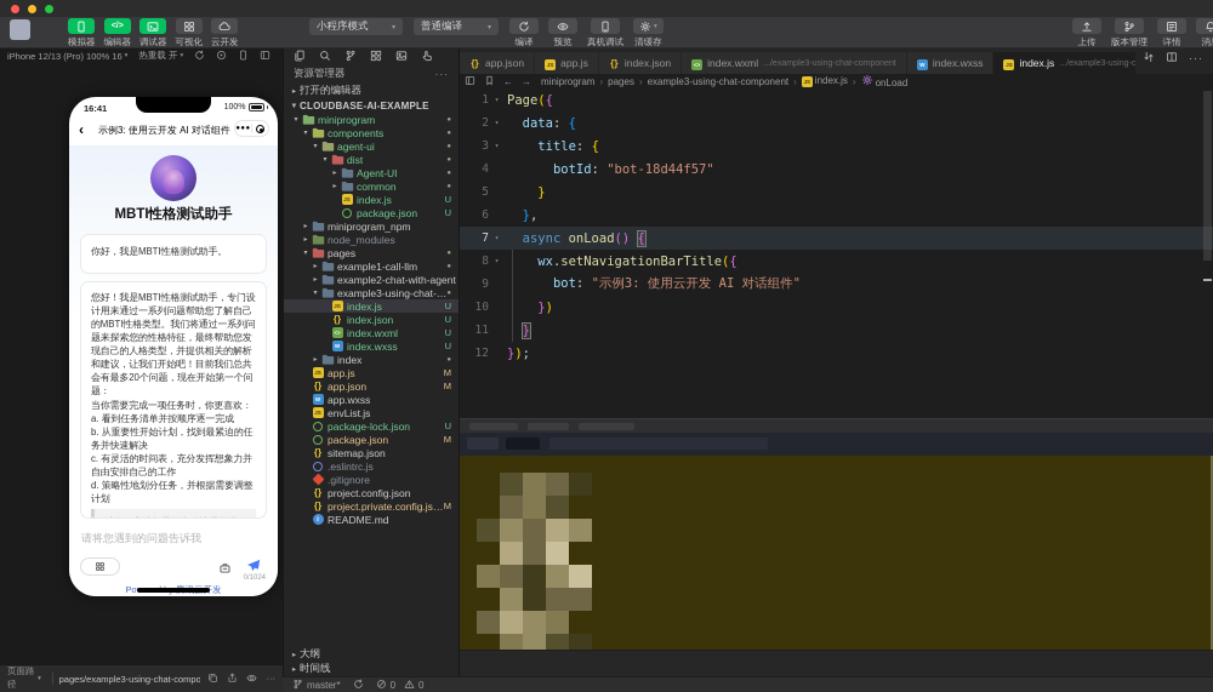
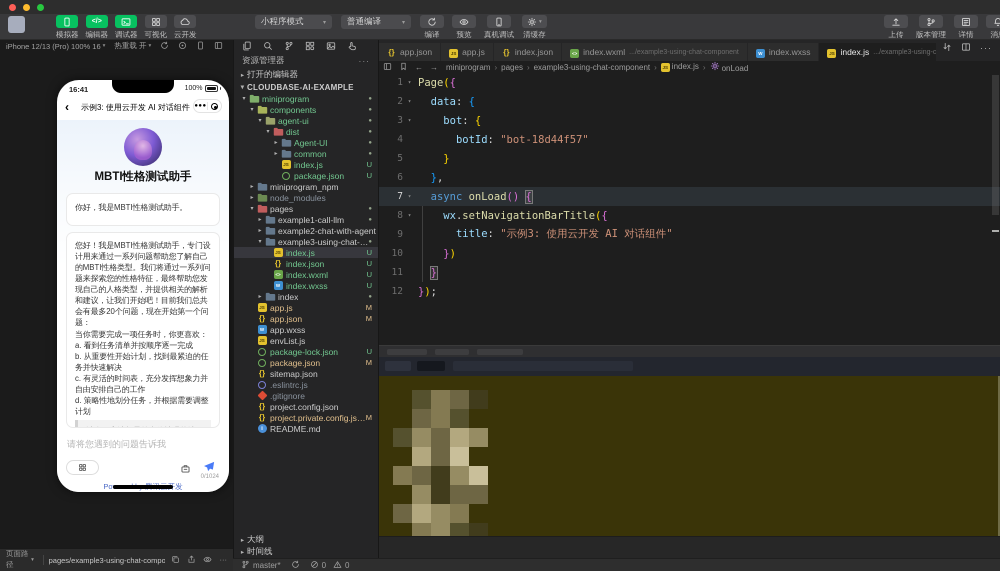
  模拟器
  编辑器
  调试器
  可视化
  云开发
  小程序模式
  普通编译
  编译
  预览
  真机调试
  清缓存
  上传
  版本管理
  详情
  iPhone 12/13 (Pro) 100% 16
  热重载 开
  16:41
  ‹
  示例3: 使用云开发 AI 对话组件
  MBTI性格测试助手
  你好，我是MBTI性格测试助手。
  您好！我是MBTI性格测试助手，专门设计用来通过一系列问题帮助您了解自己的MBTI性格类型。我们将通过一系列问题来探索您的性格特征，最终帮助您发现自己的人格类型，并提供相关的解析和建议，让我们开始吧！目前我们总共会有最多20个问题，现在开始第一个问题：
  当你需要完成一项任务时，你更喜欢：
  a. 看到任务清单并按顺序逐一完成
  b. 从重要性开始计划，找到最紧迫的任务并快速解决
  c. 有灵活的时间表，充分发挥想象力并自由安排自己的工作
  d. 策略性地划分任务，并根据需要调整计划
  请将您遇到的问题告诉我
  页面路径
  pages/example3-using-chat-compo
  ···
  资源管理器
  ···
  打开的编辑器
  CLOUDBASE-AI-EXAMPLE
  miniprogram
  components
  agent-ui
  dist
  Agent-UI
  common
  index.js
  U
  package.json
  U
  miniprogram_npm
  node_modules
  pages
  example1-call-llm
  example2-chat-with-agent
  example3-using-chat-co
  index.js
  U
  {}
  index.json
  U
  index.wxml
  U
  index.wxss
  U
  index
  app.js
  M
  {}
  app.json
  M
  app.wxss
  envList.js
  package-lock.json
  U
  package.json
  M
  {}
  sitemap.json
  .eslintrc.js
  .gitignore
  {}
  project.config.json
  {}
  project.private.config.json
  M
  README.md
  大纲
  时间线
  {}
  app.json
  app.js
  {}
  index.json
  index.wxml
  index.wxss
  index.js
  ···
  ←
  →
  miniprogram
  ›
  pages
  ›
  example3-using-chat-component
  ›
  index.js
  ›
  onLoad
  1
  Page({
  2
  data: {
  3
- title: {
+ bot: {
  4
  botId: "bot-18d44f57"
  5
  }
  6
  },
  7
  async onLoad() {
  8
  wx.setNavigationBarTitle({
  9
- bot: "示例3: 使用云开发 AI 对话组件"
+ title: "示例3: 使用云开发 AI 对话组件"
  10
  })
  11
  }
  12
  });
  master*
  0
  0
